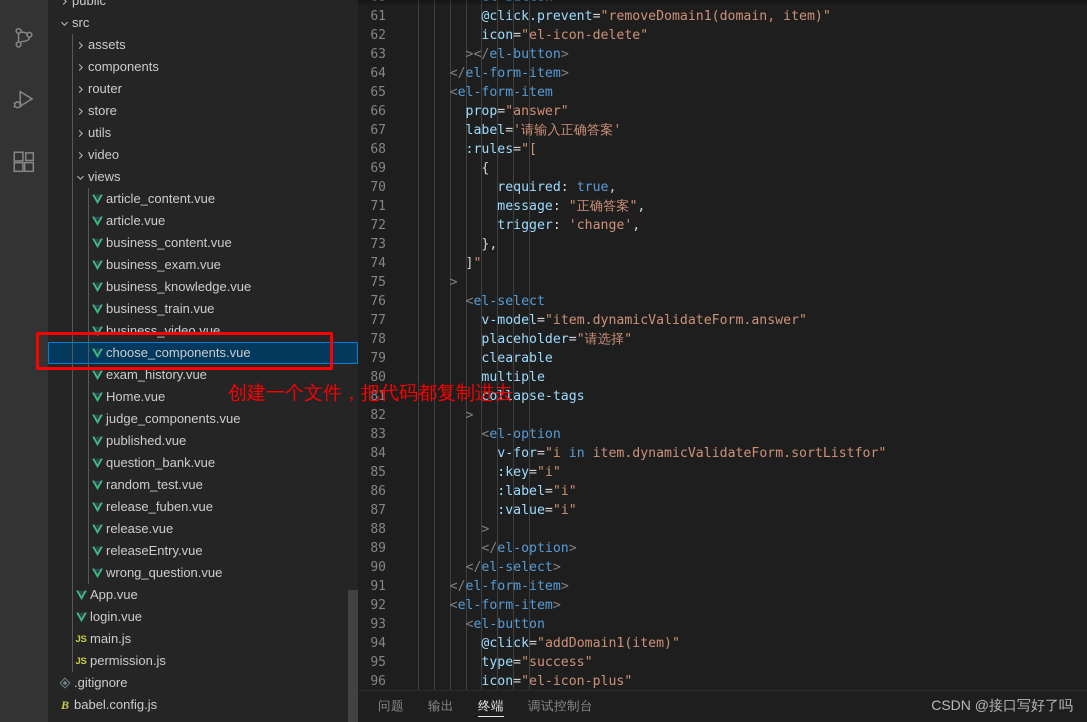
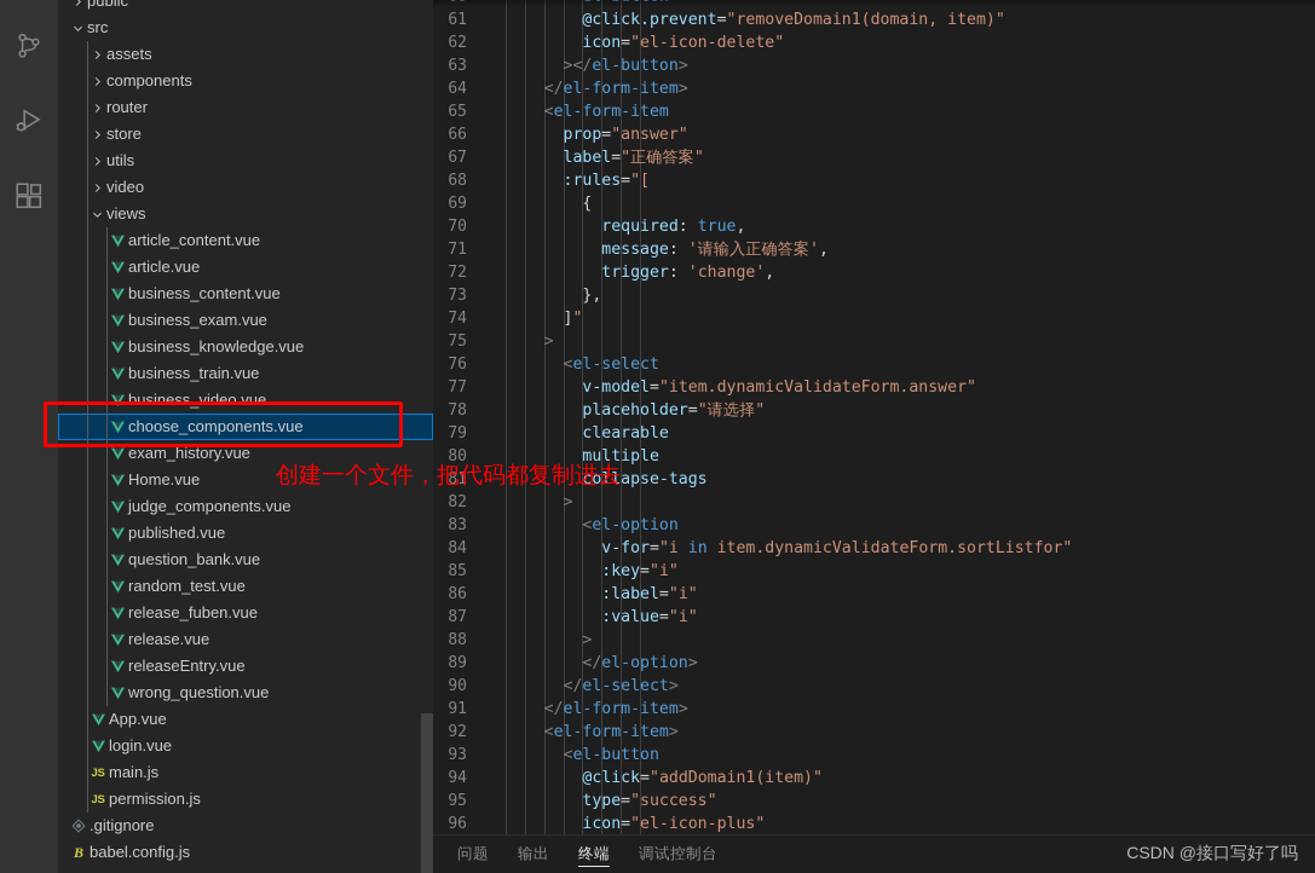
  public
  src
  assets
  components
  router
  store
  utils
  video
  views
  article_content.vue
  article.vue
  business_content.vue
  business_exam.vue
  business_knowledge.vue
  business_train.vue
  business_video.vue
  choose_components.vue
  exam_history.vue
  Home.vue
  judge_components.vue
  published.vue
  question_bank.vue
  random_test.vue
  release_fuben.vue
  release.vue
  releaseEntry.vue
  wrong_question.vue
  App.vue
  login.vue
  JS
  main.js
  JS
  permission.js
  .gitignore
  B
  babel.config.js
  61
  @click.prevent="removeDomain1(domain, item)"
  62
  icon="el-icon-delete"
  63
  ></el-button>
  64
  </el-form-item>
  65
  <el-form-item
  66
  prop="answer"
  67
- label='请输入正确答案'
+ label="正确答案"
  68
  :rules="[
  69
  {
  70
  required: true,
  71
- message: "正确答案",
+ message: '请输入正确答案',
  72
  trigger: 'change',
  73
  },
  74
  ]"
  75
  >
  76
  <el-select
  77
  v-model="item.dynamicValidateForm.answer"
  78
  placeholder="请选择"
  79
  clearable
  80
  multiple
  81
  collapse-tags
  82
  >
  83
  <el-option
  84
  v-for="i in item.dynamicValidateForm.sortListfor"
  85
  :key="i"
  86
  :label="i"
  87
  :value="i"
  88
  >
  89
  </el-option>
  90
  </el-select>
  91
  </el-form-item>
  92
  <el-form-item>
  93
  <el-button
  94
  @click="addDomain1(item)"
  95
  type="success"
  96
  icon="el-icon-plus"
  问题
  输出
  终端
  调试控制台
  创建一个文件，把代码都复制进去
  CSDN @接口写好了吗
